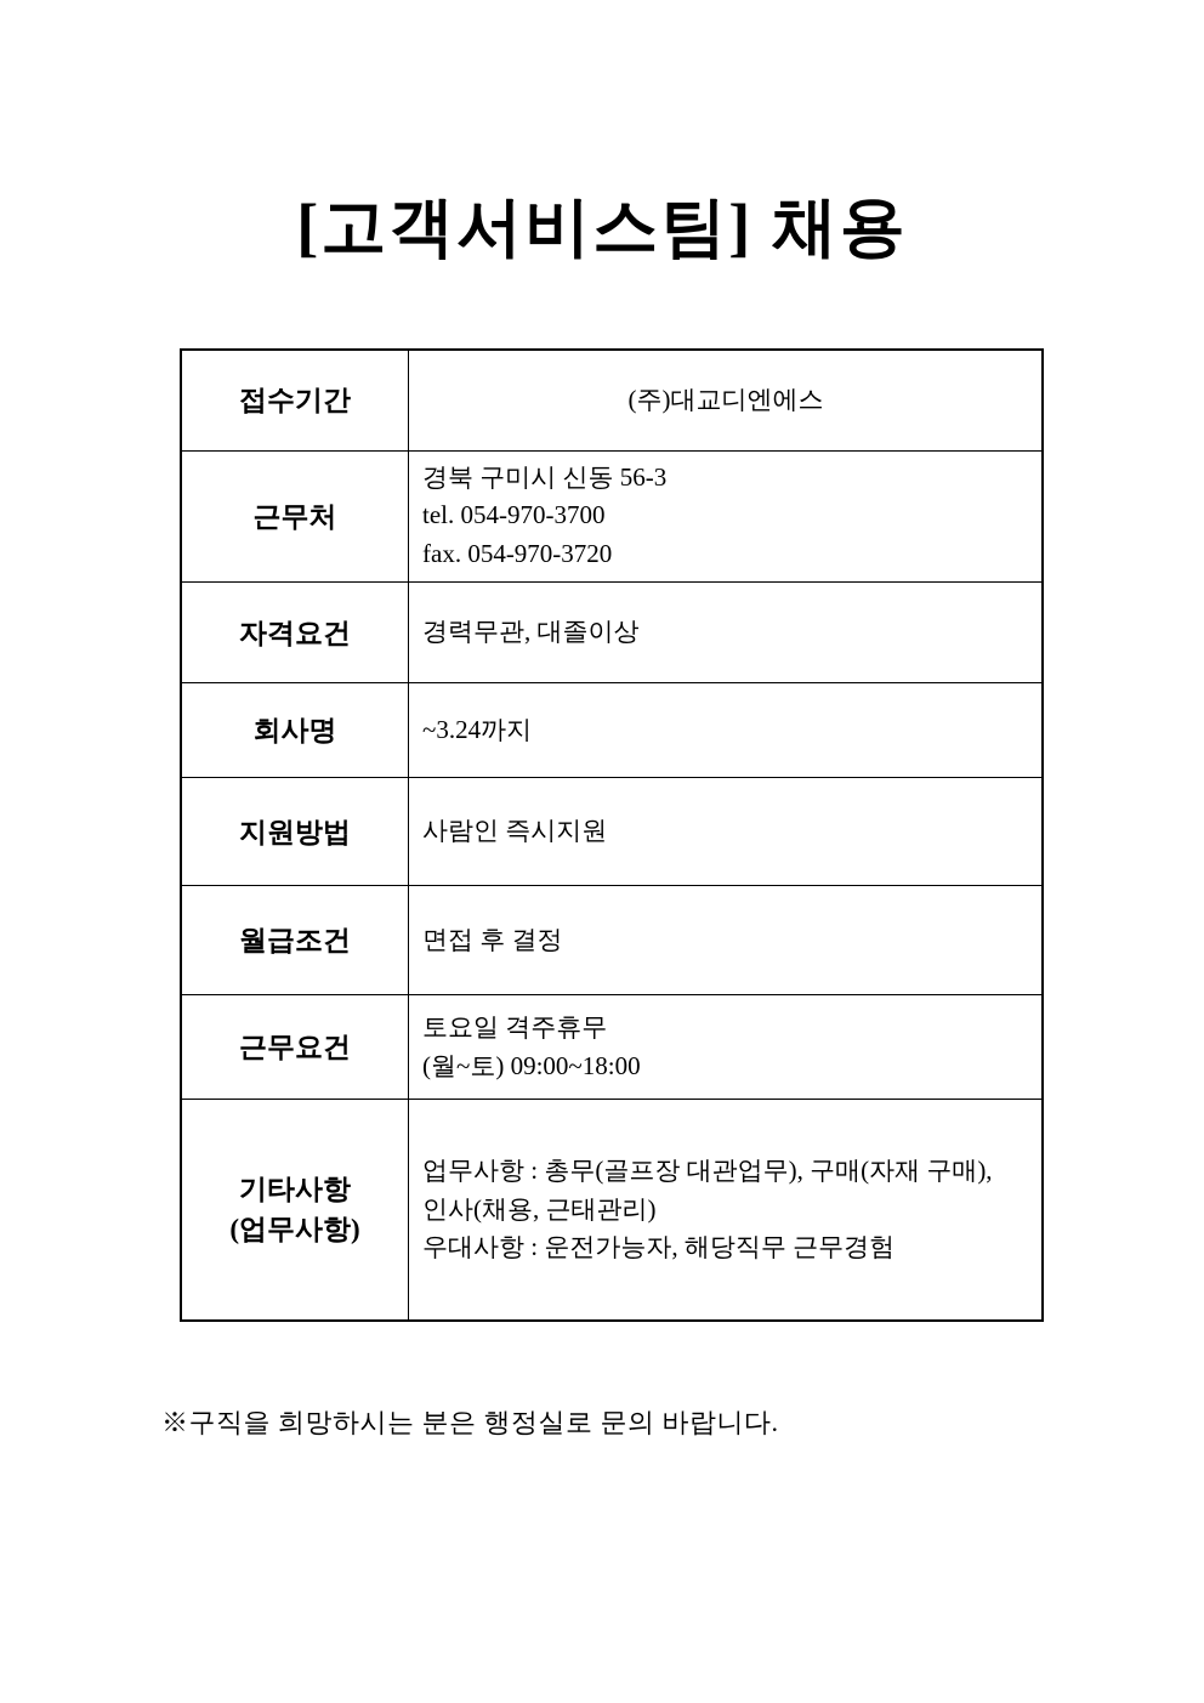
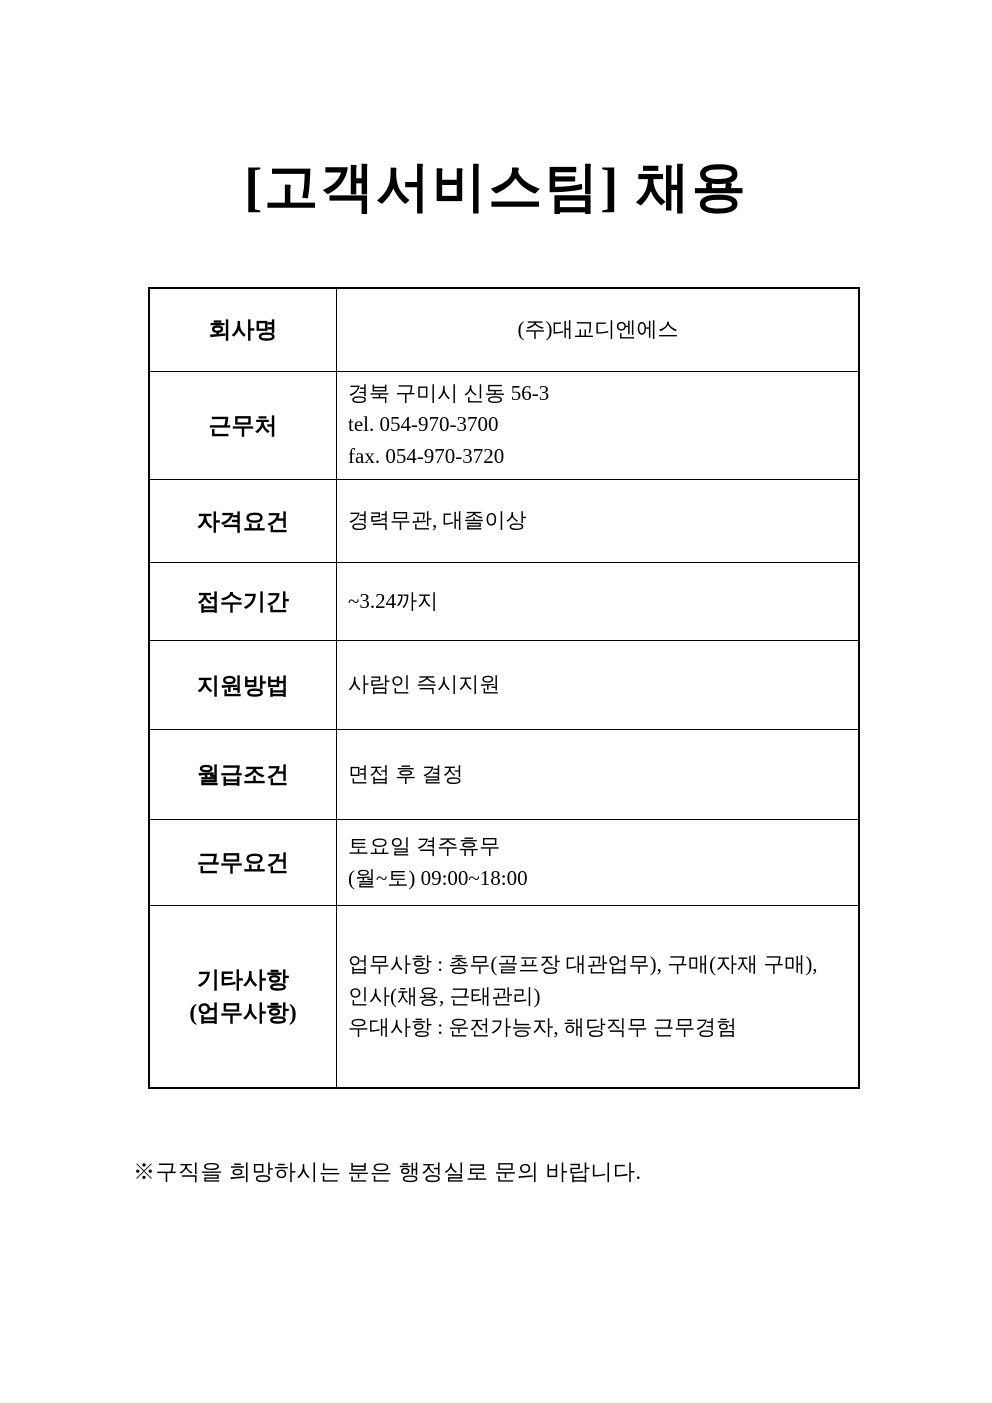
  [고객서비스팀] 채용
- 접수기간	(주)대교디엔에스
+ 회사명	(주)대교디엔에스
  근무처	경북 구미시 신동 56-3 tel. 054-970-3700 fax. 054-970-3720
  자격요건	경력무관, 대졸이상
- 회사명	~3.24까지
+ 접수기간	~3.24까지
  지원방법	사람인 즉시지원
  월급조건	면접 후 결정
  근무요건	토요일 격주휴무 (월~토) 09:00~18:00
  기타사항 (업무사항)	업무사항 : 총무(골프장 대관업무), 구매(자재 구매), 인사(채용, 근태관리) 우대사항 : 운전가능자, 해당직무 근무경험
  ※구직을 희망하시는 분은 행정실로 문의 바랍니다.
